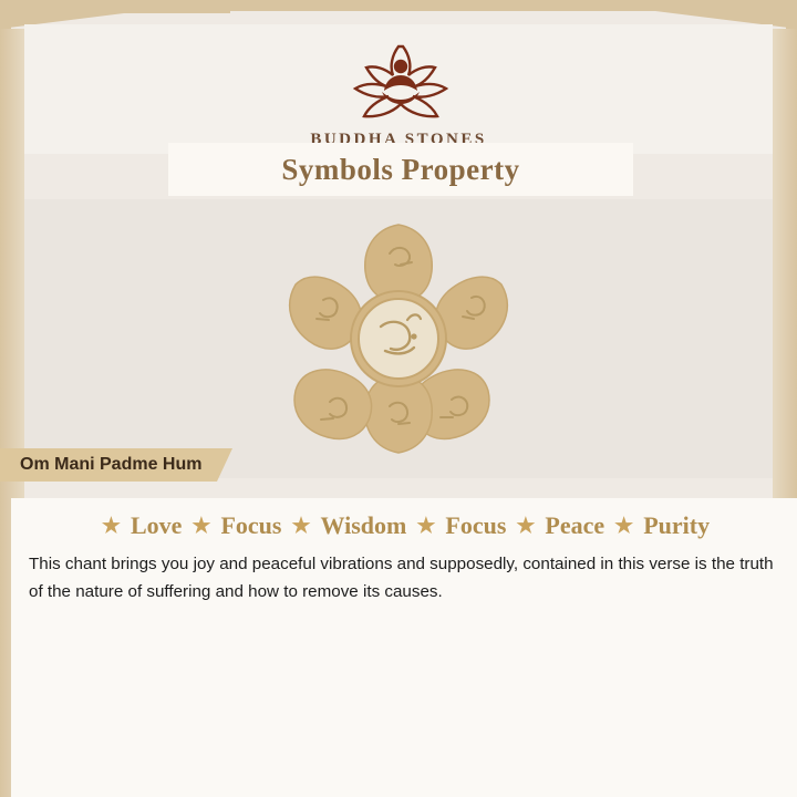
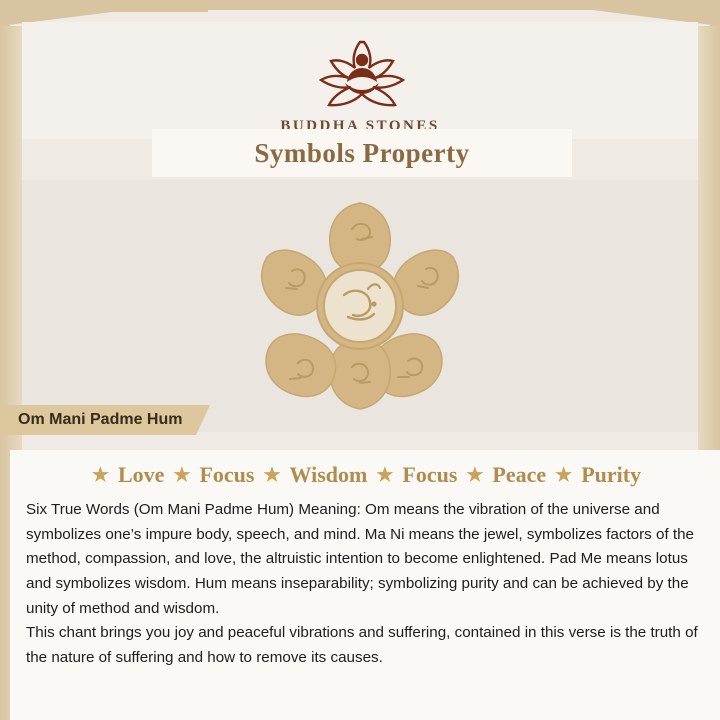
  BUDDHA STONES
  Symbols Property
  Om Mani Padme Hum
  ★
  Love
  ★
  Focus
  ★
  Wisdom
  ★
  Focus
  ★
  Peace
  ★
  Purity
+ Six True Words (Om Mani Padme Hum) Meaning: Om means the vibration of the universe and symbolizes one’s impure body, speech, and mind. Ma Ni means the jewel, symbolizes factors of the method, compassion, and love, the altruistic intention to become enlightened. Pad Me means lotus and symbolizes wisdom. Hum means inseparability; symbolizing purity and can be achieved by the unity of method and wisdom.
- This chant brings you joy and peaceful vibrations and supposedly, contained in this verse is the truth of the nature of suffering and how to remove its causes.
+ This chant brings you joy and peaceful vibrations and suffering, contained in this verse is the truth of the nature of suffering and how to remove its causes.
